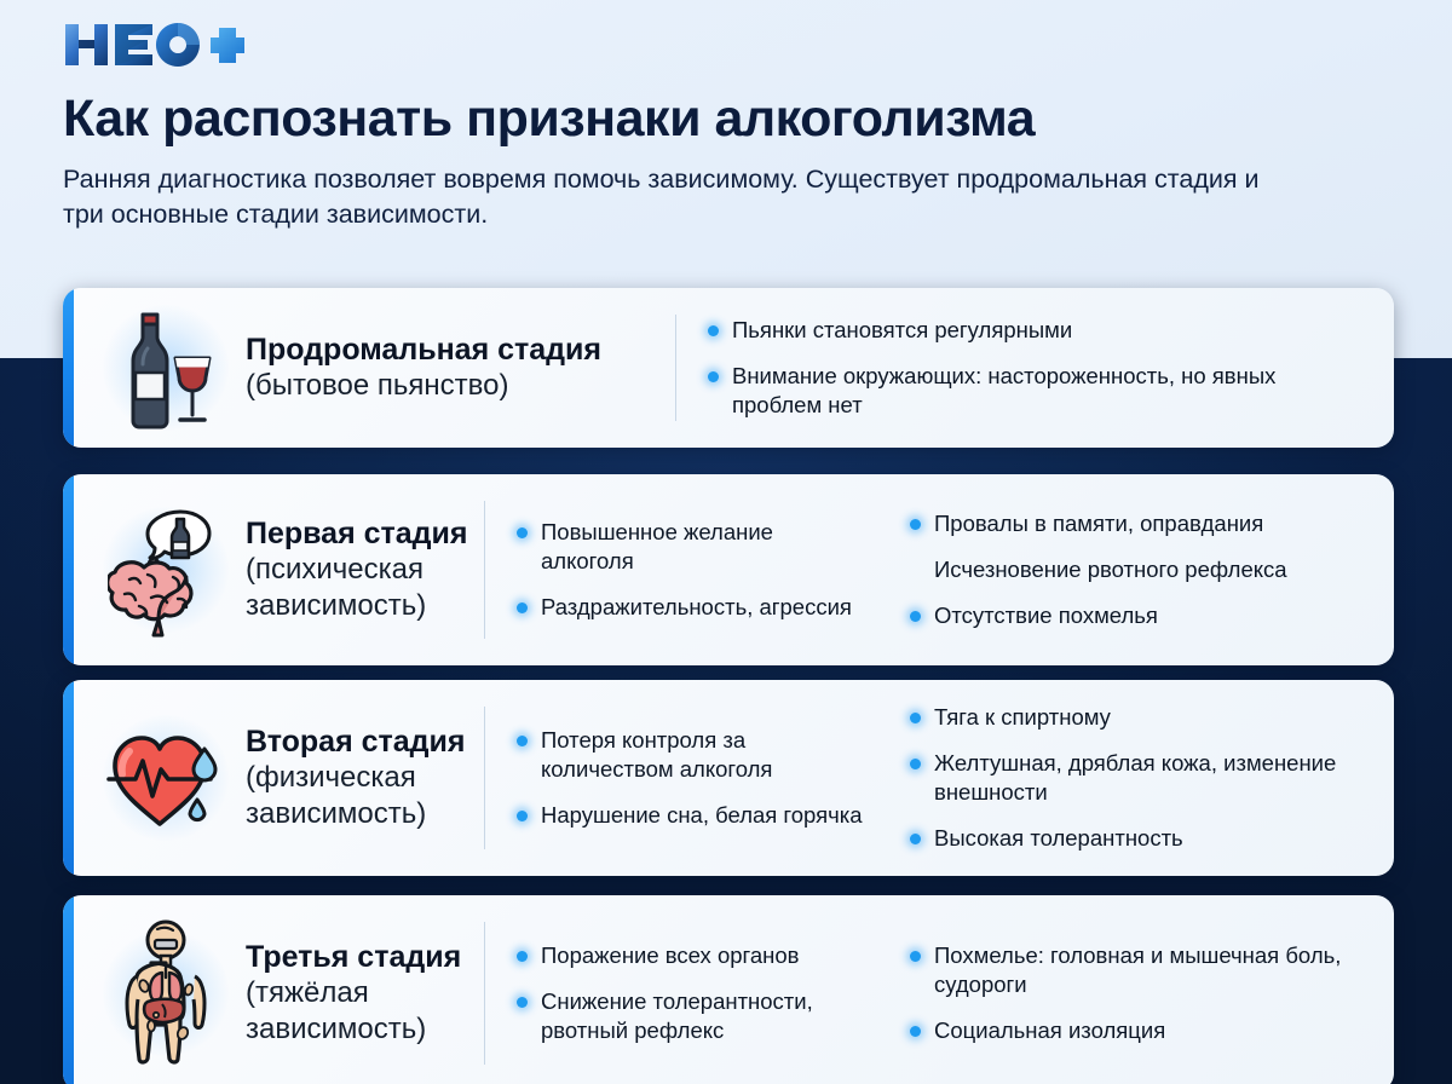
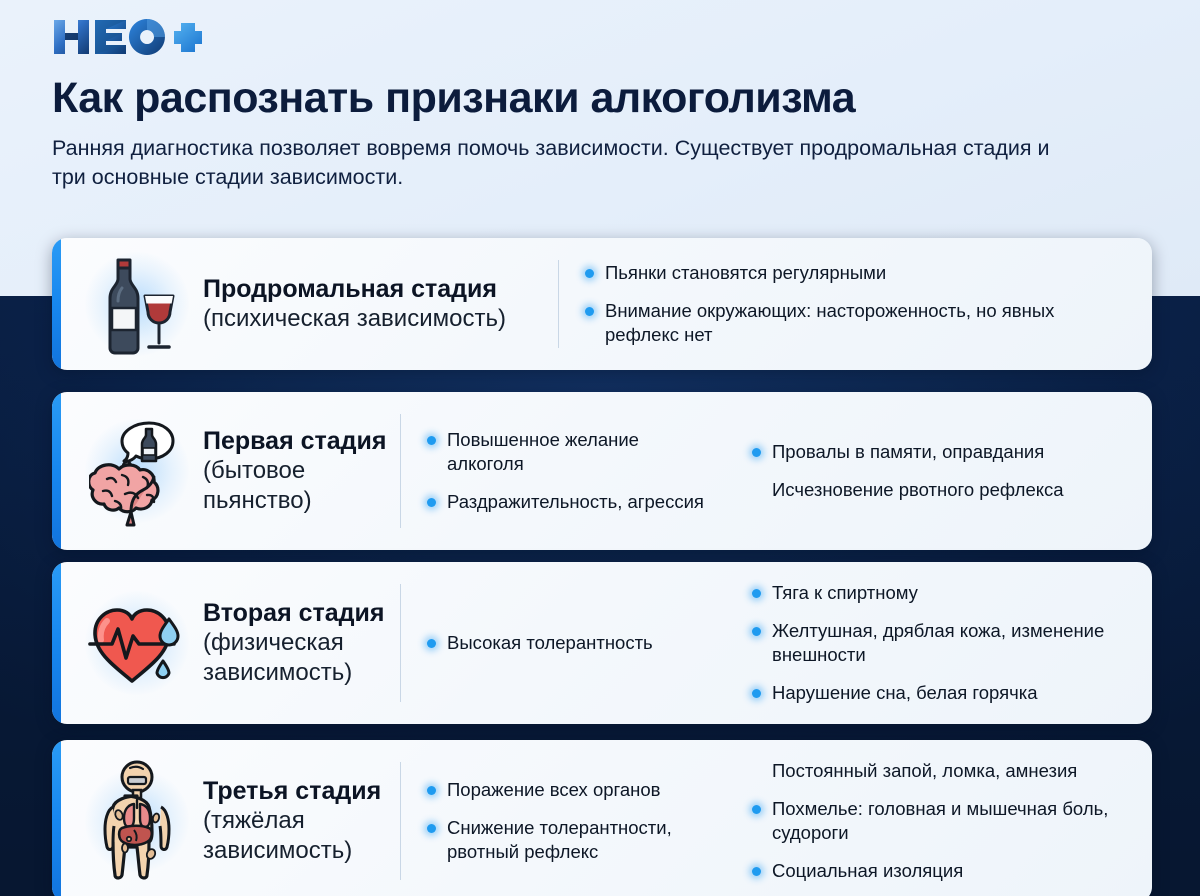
  Как распознать признаки алкоголизма
- Ранняя диагностика позволяет вовремя помочь зависимому. Существует продромальная стадия и три основные стадии зависимости.
+ Ранняя диагностика позволяет вовремя помочь зависимости. Существует продромальная стадия и три основные стадии зависимости.
  Продромальная стадия
- (бытовое пьянство)
+ (психическая зависимость)
  Пьянки становятся регулярными
- Внимание окружающих: настороженность, но явных проблем нет
+ Внимание окружающих: настороженность, но явных рефлекс нет
  Первая стадия
- (психическая зависимость)
+ (бытовое пьянство)
  Повышенное желание алкоголя
  Раздражительность, агрессия
  Провалы в памяти, оправдания
  Исчезновение рвотного рефлекса
- Отсутствие похмелья
  Вторая стадия
  (физическая зависимость)
- Потеря контроля за количеством алкоголя
- Нарушение сна, белая горячка
+ Высокая толерантность
  Тяга к спиртному
  Желтушная, дряблая кожа, изменение внешности
- Высокая толерантность
+ Нарушение сна, белая горячка
  Третья стадия
  (тяжёлая зависимость)
  Поражение всех органов
  Снижение толерантности, рвотный рефлекс
+ Постоянный запой, ломка, амнезия
  Похмелье: головная и мышечная боль, судороги
  Социальная изоляция
